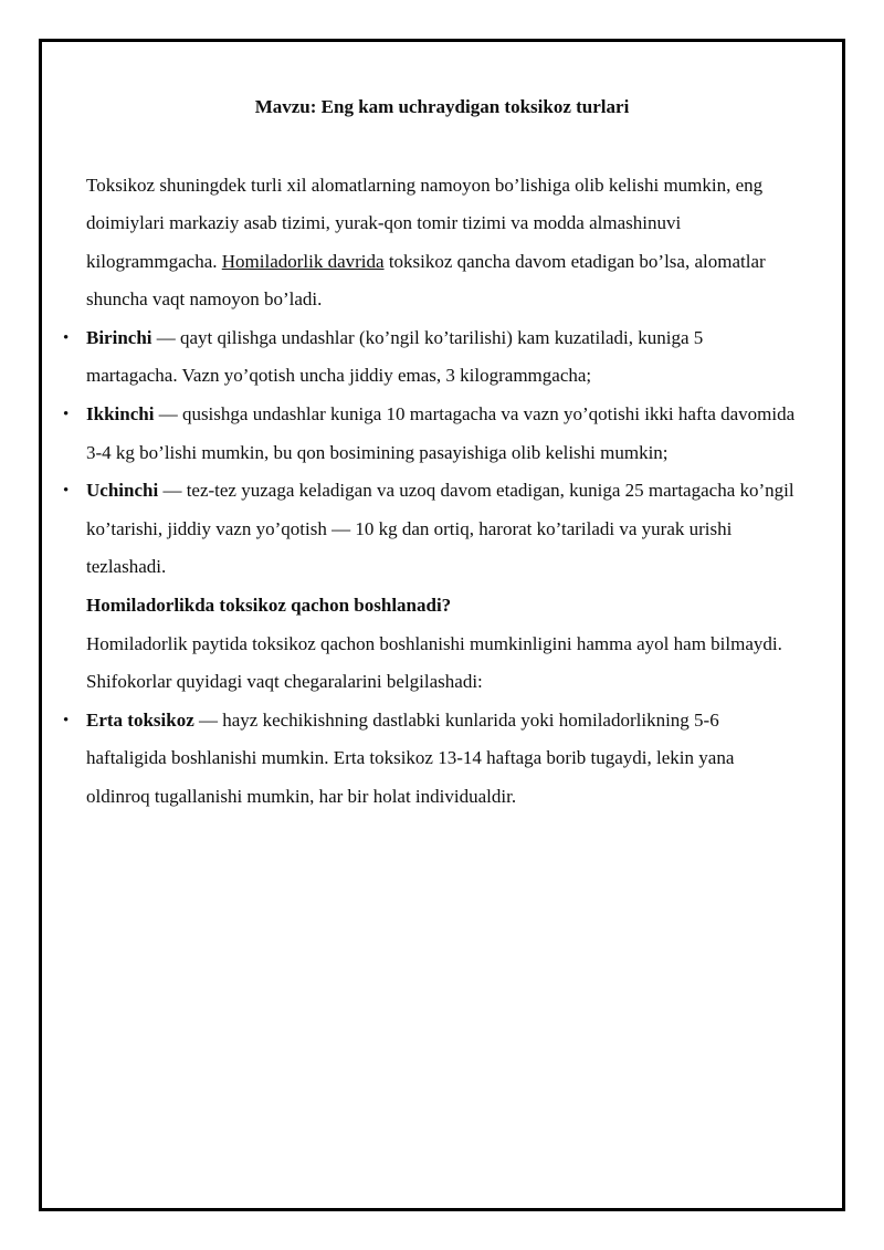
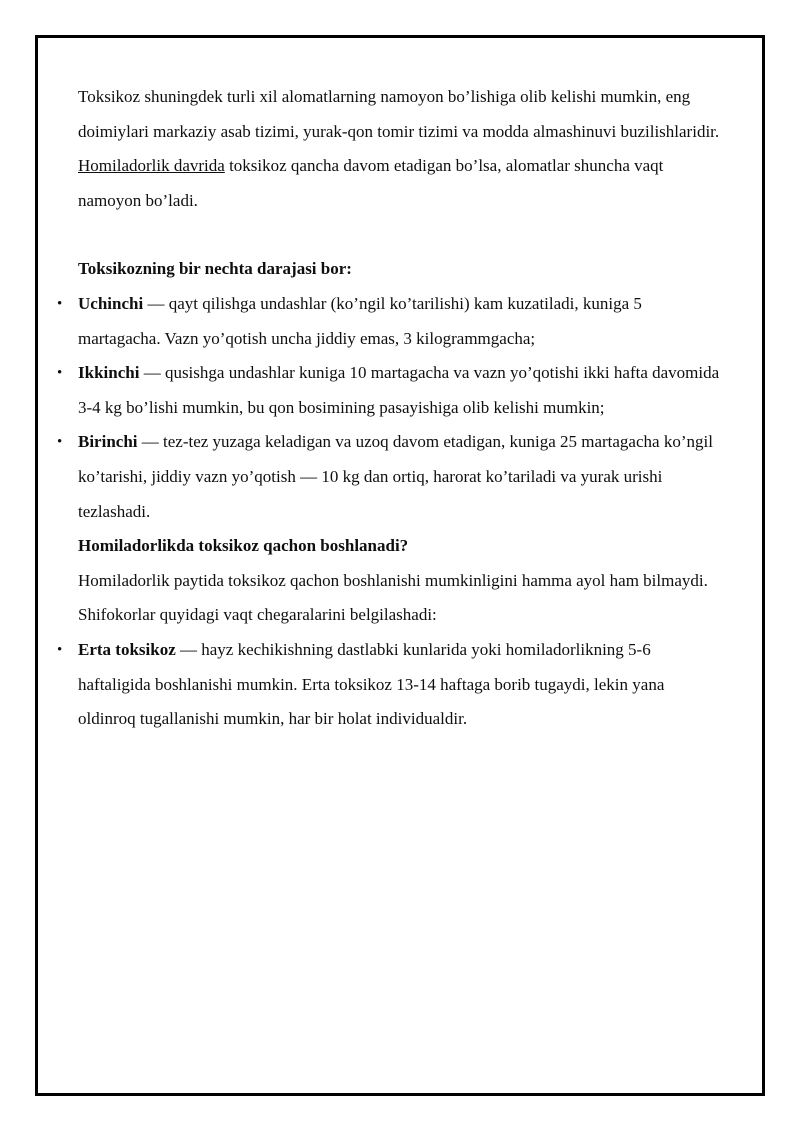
- Mavzu: Eng kam uchraydigan toksikoz turlari
- Toksikoz shuningdek turli xil alomatlarning namoyon bo’lishiga olib kelishi mumkin, eng doimiylari markaziy asab tizimi, yurak-qon tomir tizimi va modda almashinuvi kilogrammgacha. Homiladorlik davrida toksikoz qancha davom etadigan bo’lsa, alomatlar shuncha vaqt namoyon bo’ladi.
+ Toksikoz shuningdek turli xil alomatlarning namoyon bo’lishiga olib kelishi mumkin, eng doimiylari markaziy asab tizimi, yurak-qon tomir tizimi va modda almashinuvi buzilishlaridir. Homiladorlik davrida toksikoz qancha davom etadigan bo’lsa, alomatlar shuncha vaqt namoyon bo’ladi.
+ Toksikozning bir nechta darajasi bor:
  •
- Birinchi — qayt qilishga undashlar (ko’ngil ko’tarilishi) kam kuzatiladi, kuniga 5 martagacha. Vazn yo’qotish uncha jiddiy emas, 3 kilogrammgacha;
+ Uchinchi — qayt qilishga undashlar (ko’ngil ko’tarilishi) kam kuzatiladi, kuniga 5 martagacha. Vazn yo’qotish uncha jiddiy emas, 3 kilogrammgacha;
  •
  Ikkinchi — qusishga undashlar kuniga 10 martagacha va vazn yo’qotishi ikki hafta davomida 3-4 kg bo’lishi mumkin, bu qon bosimining pasayishiga olib kelishi mumkin;
  •
- Uchinchi — tez-tez yuzaga keladigan va uzoq davom etadigan, kuniga 25 martagacha ko’ngil ko’tarishi, jiddiy vazn yo’qotish — 10 kg dan ortiq, harorat ko’tariladi va yurak urishi tezlashadi.
+ Birinchi — tez-tez yuzaga keladigan va uzoq davom etadigan, kuniga 25 martagacha ko’ngil ko’tarishi, jiddiy vazn yo’qotish — 10 kg dan ortiq, harorat ko’tariladi va yurak urishi tezlashadi.
  Homiladorlikda toksikoz qachon boshlanadi?
  Homiladorlik paytida toksikoz qachon boshlanishi mumkinligini hamma ayol ham bilmaydi. Shifokorlar quyidagi vaqt chegaralarini belgilashadi:
  •
  Erta toksikoz — hayz kechikishning dastlabki kunlarida yoki homiladorlikning 5-6 haftaligida boshlanishi mumkin. Erta toksikoz 13-14 haftaga borib tugaydi, lekin yana oldinroq tugallanishi mumkin, har bir holat individualdir.
